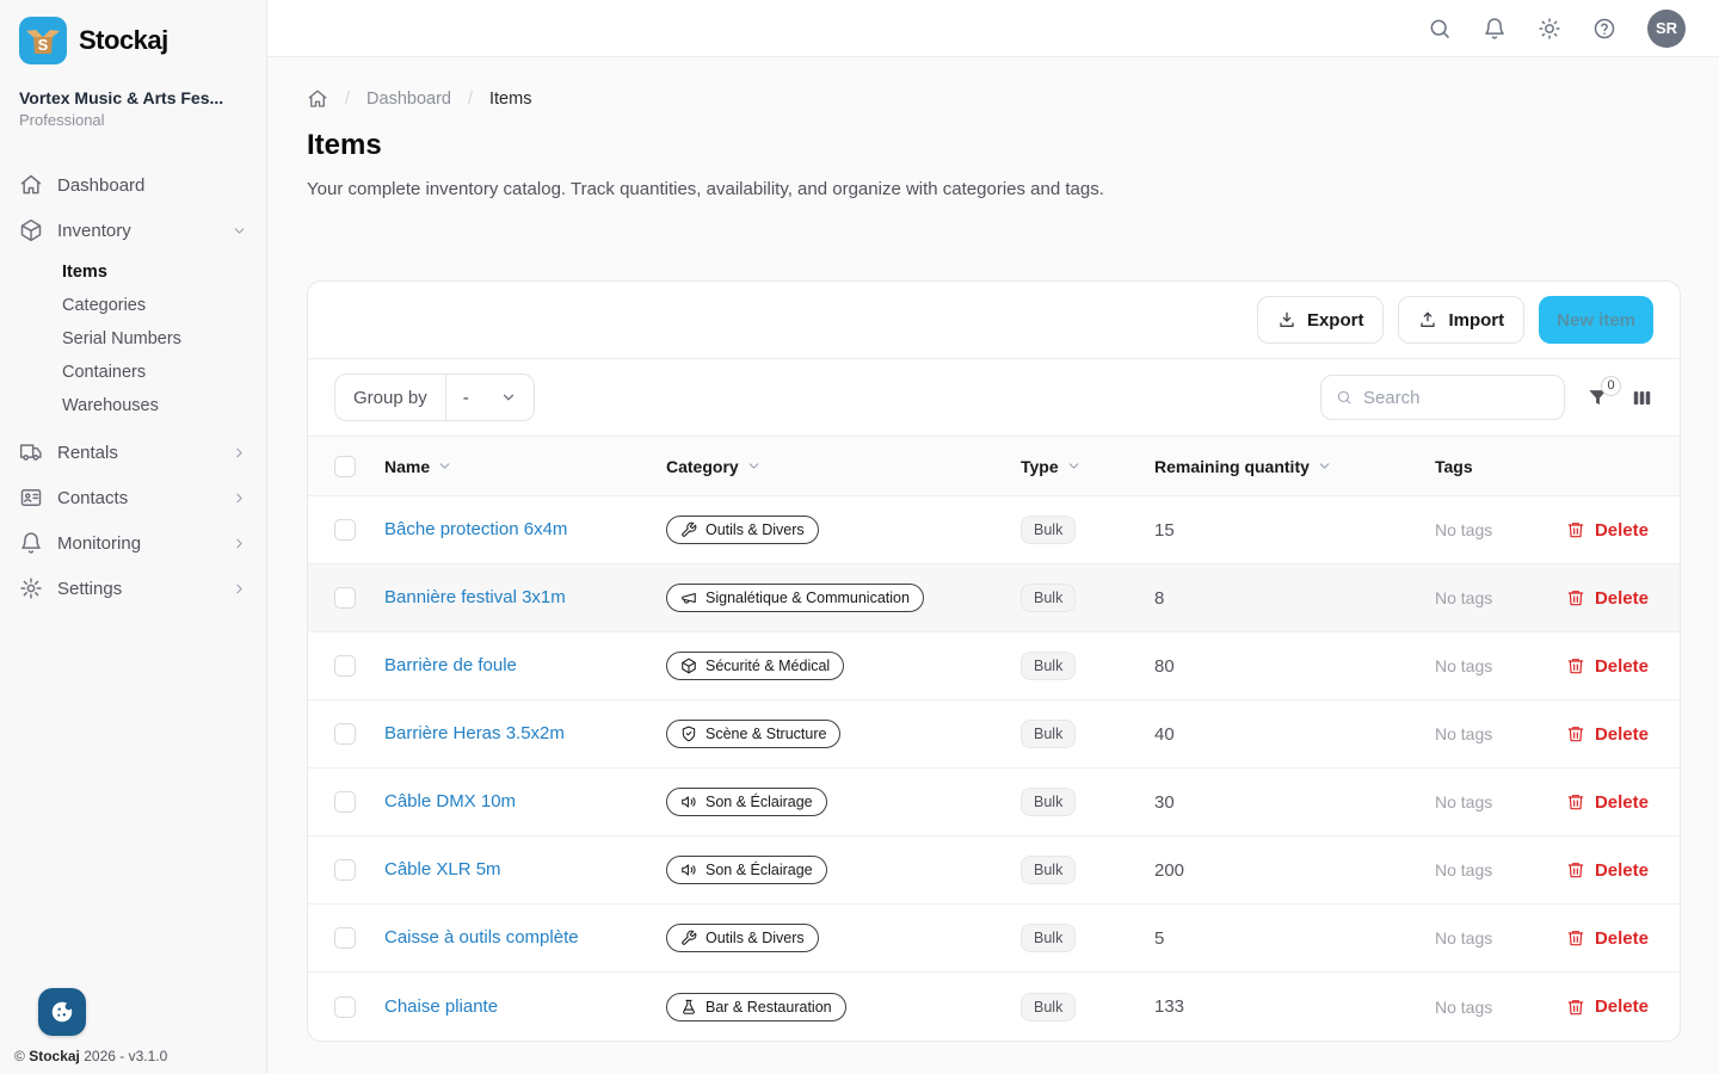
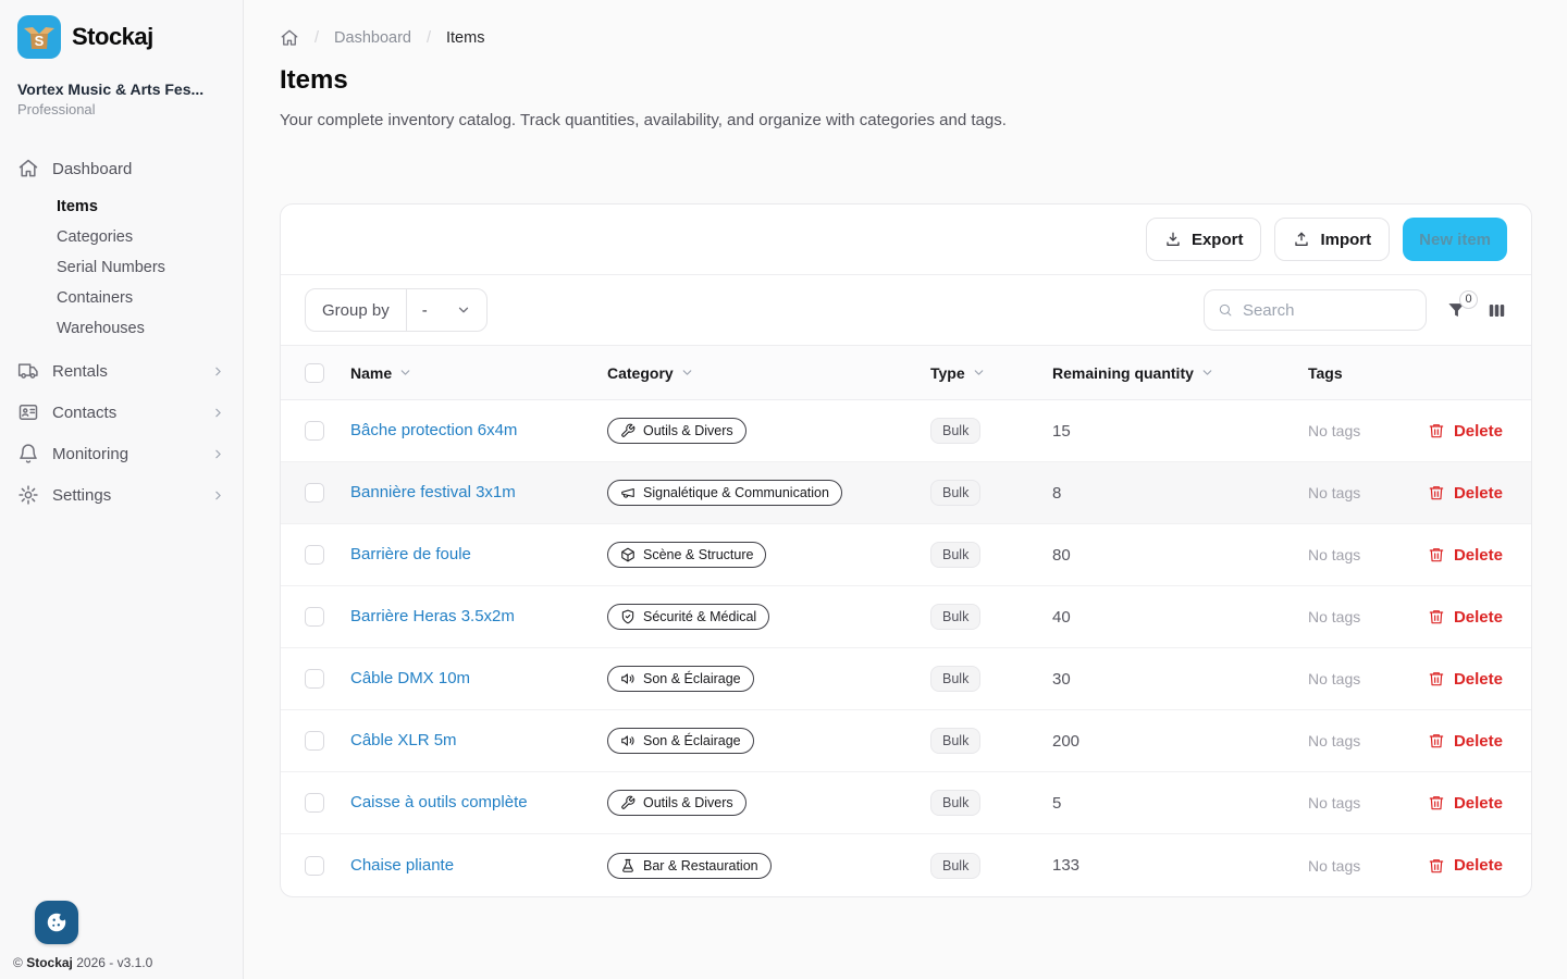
  S
  Stockaj
  Vortex Music & Arts Fes...
  Professional
  Dashboard
- Inventory
  Items
  Categories
  Serial Numbers
  Containers
  Warehouses
  Rentals
  Contacts
  Monitoring
  Settings
  © Stockaj 2026 - v3.1.0
- SR
  /
  Dashboard
  /
  Items
  Items
  Your complete inventory catalog. Track quantities, availability, and organize with categories and tags.
  Export
  Import
  New item
  Group by
  -
  Search
  0
  Name
  Category
  Type
  Remaining quantity
  Tags
  Bâche protection 6x4m
  Outils & Divers
  Bulk
  15
  No tags
  Delete
  Bannière festival 3x1m
  Signalétique & Communication
  Bulk
  8
  No tags
  Delete
  Barrière de foule
- Sécurité & Médical
+ Scène & Structure
  Bulk
  80
  No tags
  Delete
  Barrière Heras 3.5x2m
- Scène & Structure
+ Sécurité & Médical
  Bulk
  40
  No tags
  Delete
  Câble DMX 10m
  Son & Éclairage
  Bulk
  30
  No tags
  Delete
  Câble XLR 5m
  Son & Éclairage
  Bulk
  200
  No tags
  Delete
  Caisse à outils complète
  Outils & Divers
  Bulk
  5
  No tags
  Delete
  Chaise pliante
  Bar & Restauration
  Bulk
  133
  No tags
  Delete
